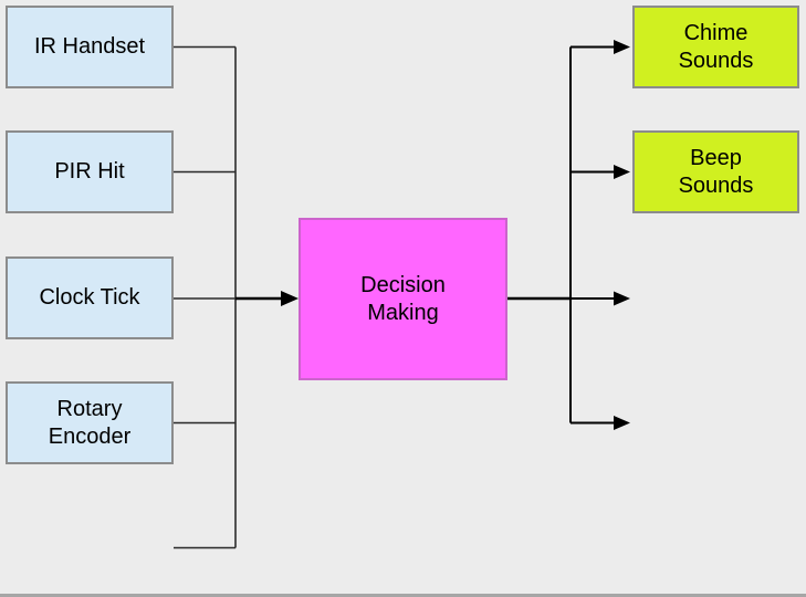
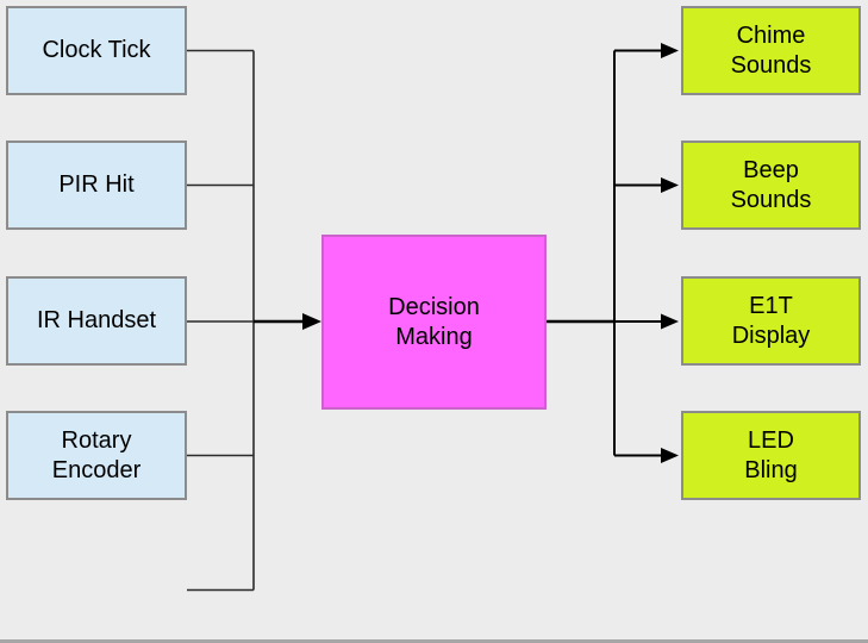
- IR Handset
+ Clock Tick
  PIR Hit
- Clock Tick
+ IR Handset
  Rotary
  Encoder
  Decision
  Making
  Chime
  Sounds
  Beep
  Sounds
+ E1T
+ Display
+ LED
+ Bling
